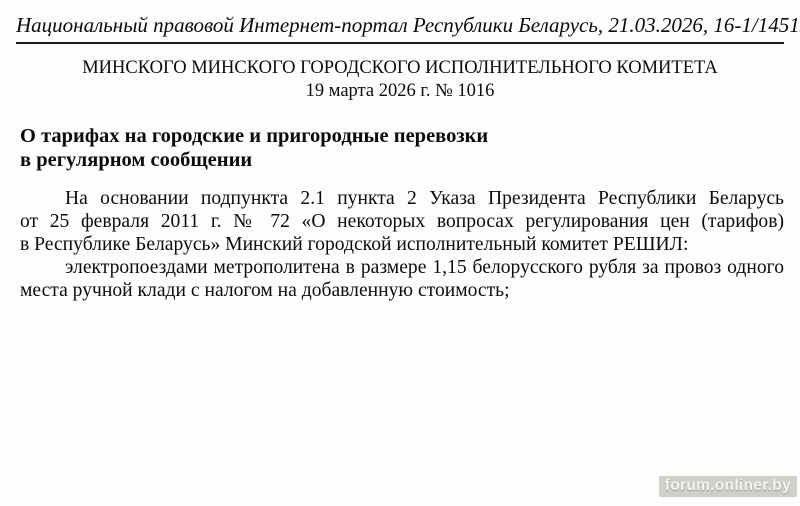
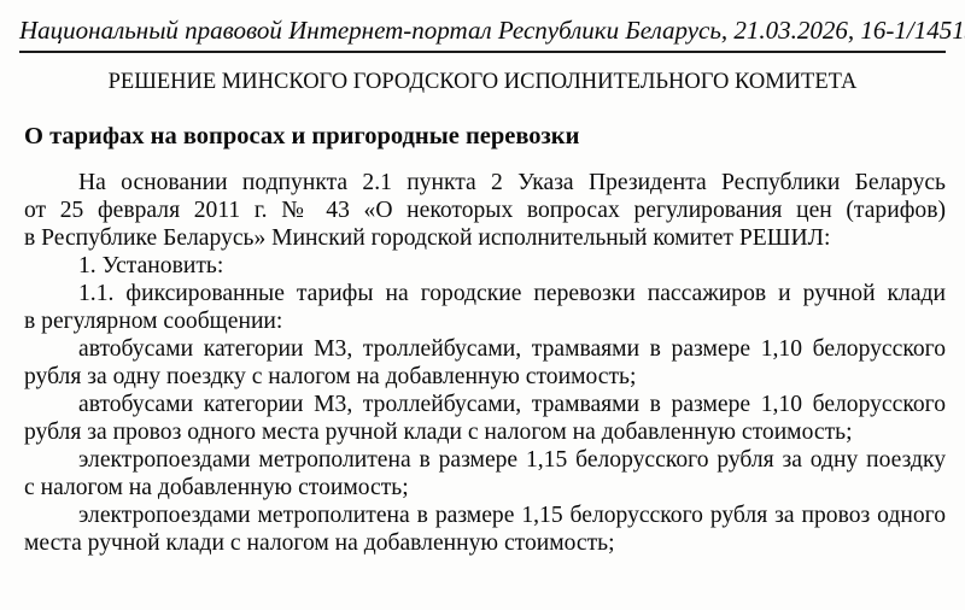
  Национальный правовой Интернет-портал Республики Беларусь, 21.03.2026, 16-1/1451
- МИНСКОГО МИНСКОГО ГОРОДСКОГО ИСПОЛНИТЕЛЬНОГО КОМИТЕТА
+ РЕШЕНИЕ МИНСКОГО ГОРОДСКОГО ИСПОЛНИТЕЛЬНОГО КОМИТЕТА
- 19 марта 2026 г. № 1016
- О тарифах на городские и пригородные перевозки
+ О тарифах на вопросах и пригородные перевозки
- в регулярном сообщении
- На основании подпункта 2.1 пункта 2 Указа Президента Республики Беларусь от 25 февраля 2011 г. № 72 «О некоторых вопросах регулирования цен (тарифов) в Республике Беларусь» Минский городской исполнительный комитет РЕШИЛ:
+ На основании подпункта 2.1 пункта 2 Указа Президента Республики Беларусь от 25 февраля 2011 г. № 43 «О некоторых вопросах регулирования цен (тарифов) в Республике Беларусь» Минский городской исполнительный комитет РЕШИЛ:
+ 1. Установить:
+ 1.1. фиксированные тарифы на городские перевозки пассажиров и ручной клади в регулярном сообщении:
+ автобусами категории М3, троллейбусами, трамваями в размере 1,10 белорусского рубля за одну поездку с налогом на добавленную стоимость;
+ автобусами категории М3, троллейбусами, трамваями в размере 1,10 белорусского рубля за провоз одного места ручной клади с налогом на добавленную стоимость;
+ электропоездами метрополитена в размере 1,15 белорусского рубля за одну поездку с налогом на добавленную стоимость;
  электропоездами метрополитена в размере 1,15 белорусского рубля за провоз одного места ручной клади с налогом на добавленную стоимость;
- forum.onliner.by
